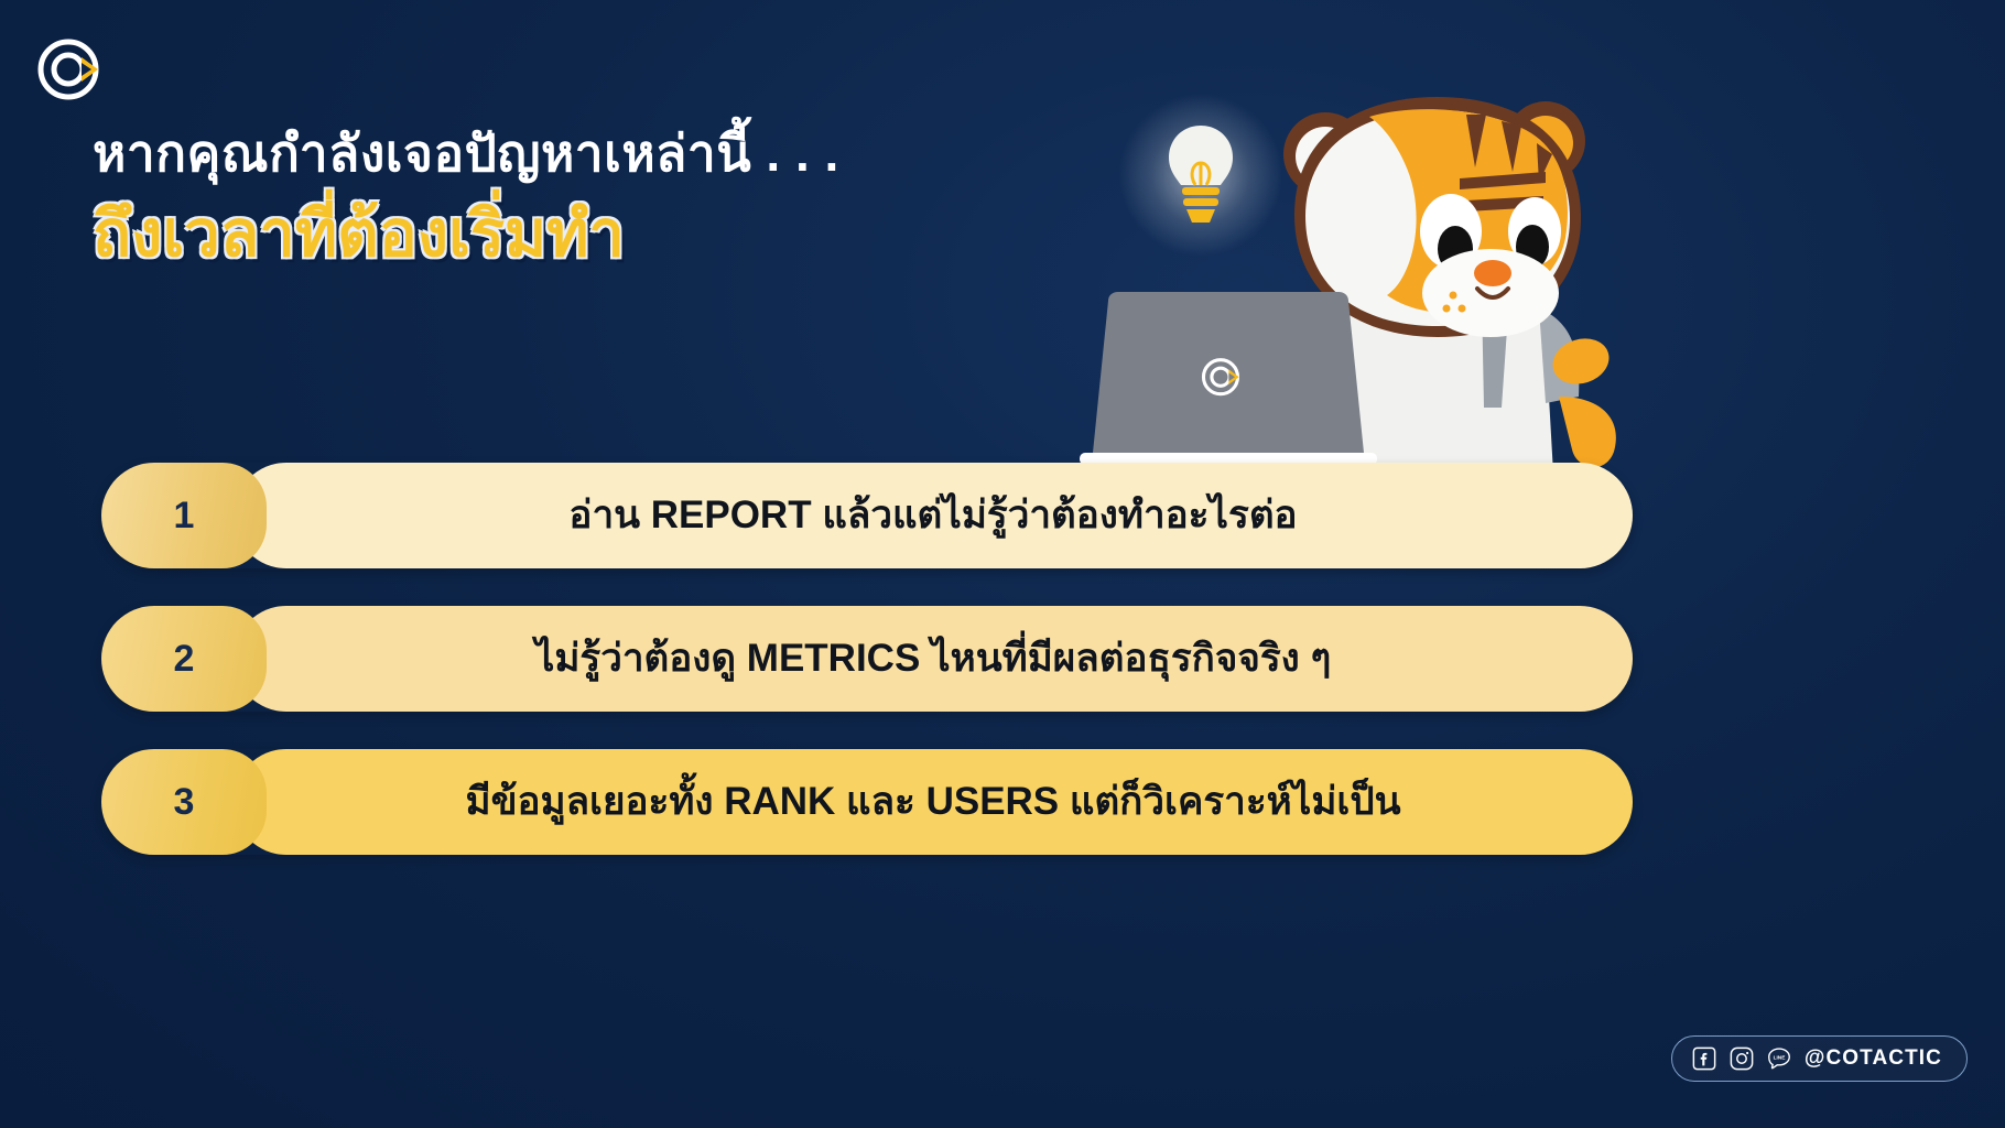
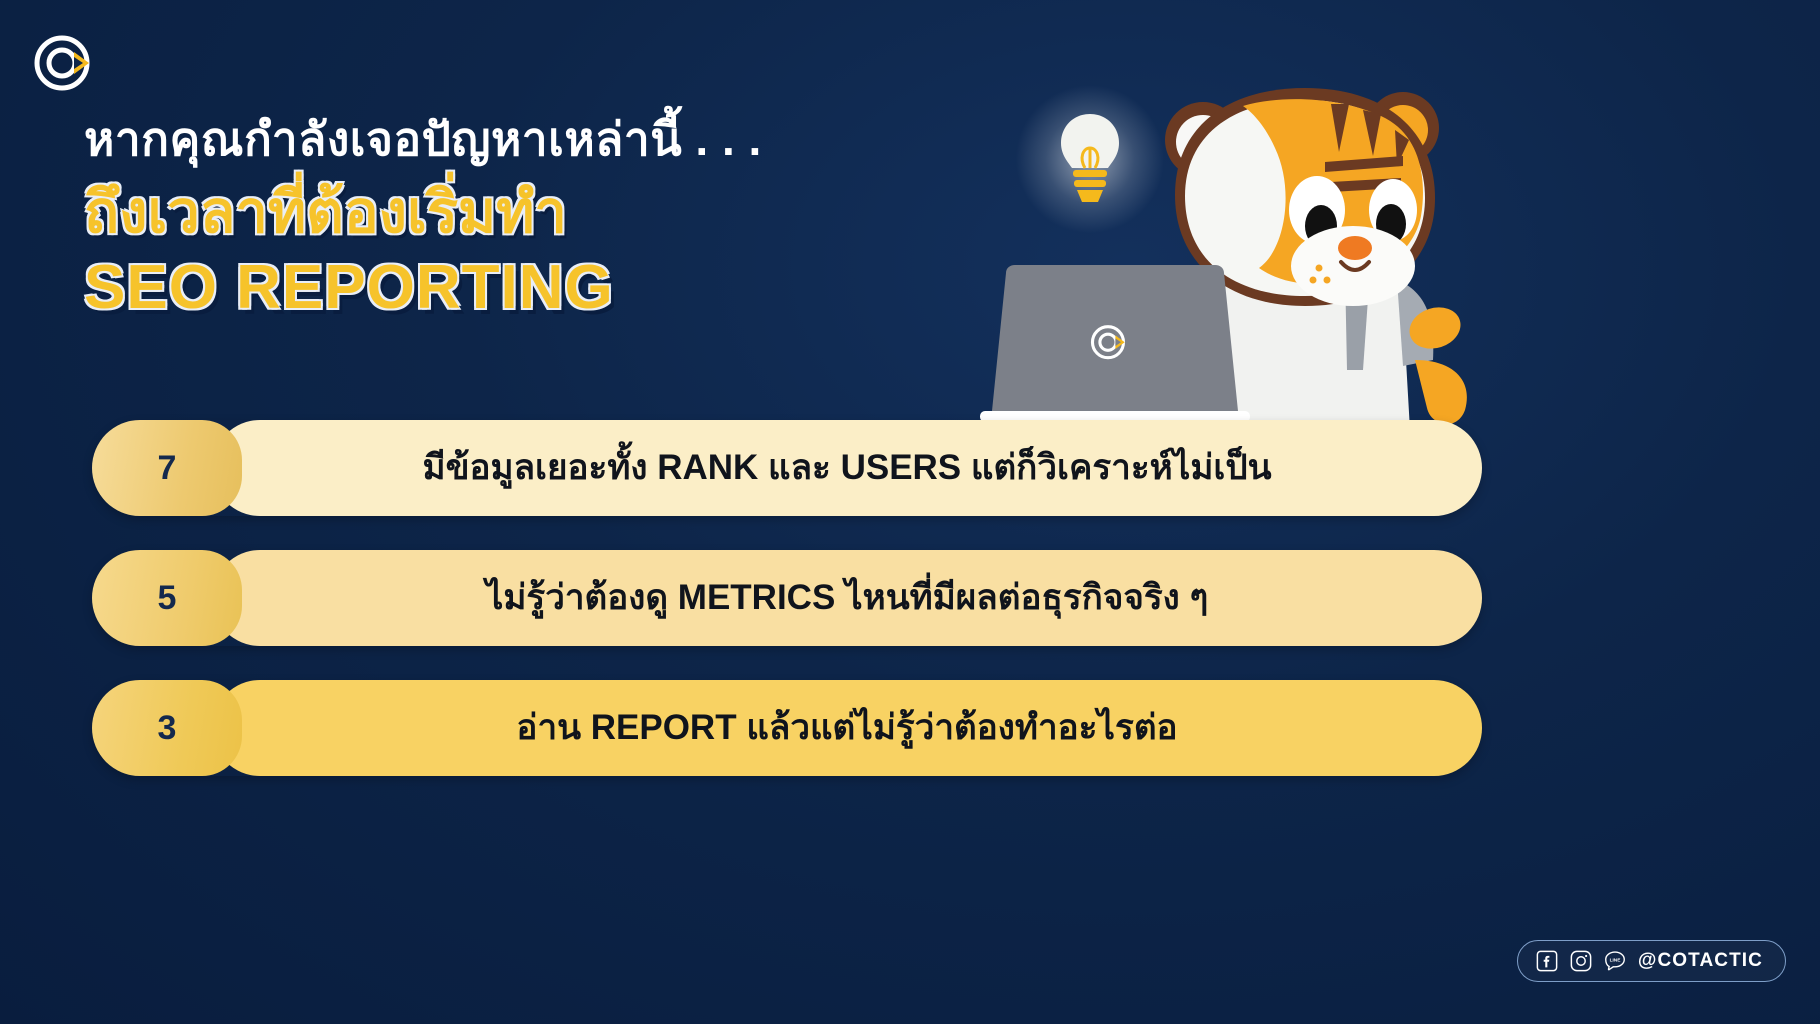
  หากคุณกำลังเจอปัญหาเหล่านี้ . . .
  ถึงเวลาที่ต้องเริ่มทำ
+ SEO REPORTING
- อ่าน REPORT แล้วแต่ไม่รู้ว่าต้องทำอะไรต่อ
+ มีข้อมูลเยอะทั้ง RANK และ USERS แต่ก็วิเคราะห์ไม่เป็น
- 1
+ 7
  ไม่รู้ว่าต้องดู METRICS ไหนที่มีผลต่อธุรกิจจริง ๆ
- 2
+ 5
- มีข้อมูลเยอะทั้ง RANK และ USERS แต่ก็วิเคราะห์ไม่เป็น
+ อ่าน REPORT แล้วแต่ไม่รู้ว่าต้องทำอะไรต่อ
  3
  @COTACTIC
